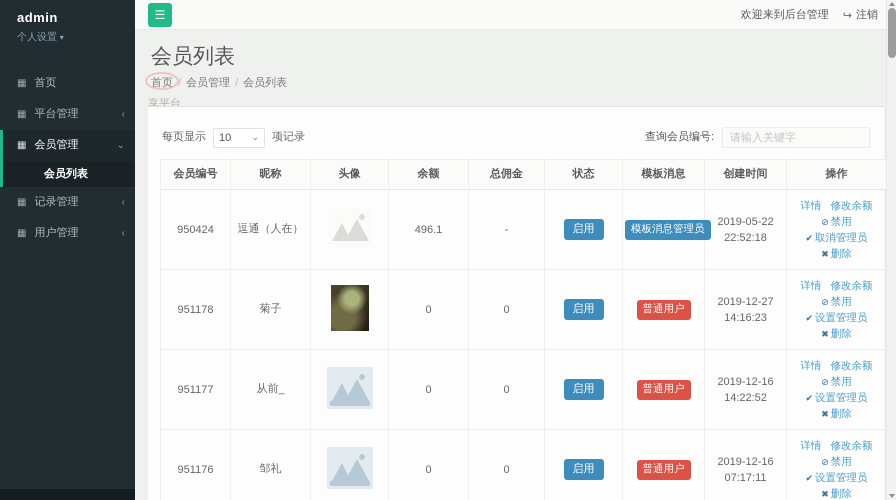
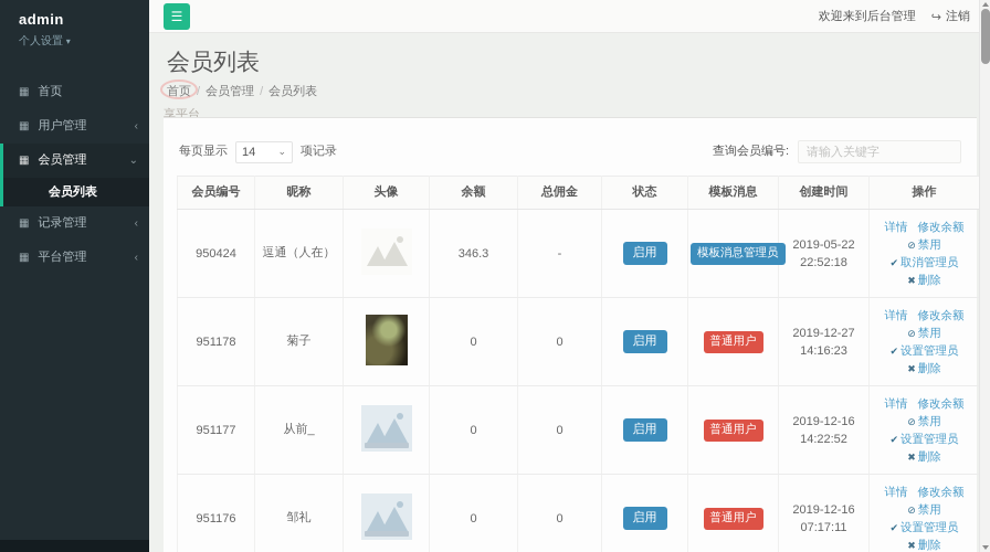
  admin
  个人设置 ▾
  ▦
  首页
  ▦
- 平台管理
+ 用户管理
  ‹
  ▦
  会员管理
  ⌄
  会员列表
  ▦
  记录管理
  ‹
  ▦
- 用户管理
+ 平台管理
  ‹
  ☰
  欢迎来到后台管理
  ↪
  注销
  会员列表
  首页 / 会员管理 / 会员列表
  享平台
  每页显示
- 10
+ 14
  ⌄
  项记录
  查询会员编号:
  请输入关键字
  会员编号	昵称	头像	余额	总佣金	状态	模板消息	创建时间	操作
- 950424	逗通（人在）		496.1	-	启用	模板消息管理员	2019-05-2222:52:18	详情 修改余额⊘ 禁用✔ 取消管理员✖ 删除
+ 950424	逗通（人在）		346.3	-	启用	模板消息管理员	2019-05-2222:52:18	详情 修改余额⊘ 禁用✔ 取消管理员✖ 删除
  951178	菊子		0	0	启用	普通用户	2019-12-2714:16:23	详情 修改余额⊘ 禁用✔ 设置管理员✖ 删除
  951177	从前_		0	0	启用	普通用户	2019-12-1614:22:52	详情 修改余额⊘ 禁用✔ 设置管理员✖ 删除
  951176	邹礼		0	0	启用	普通用户	2019-12-1607:17:11	详情 修改余额⊘ 禁用✔ 设置管理员✖ 删除
